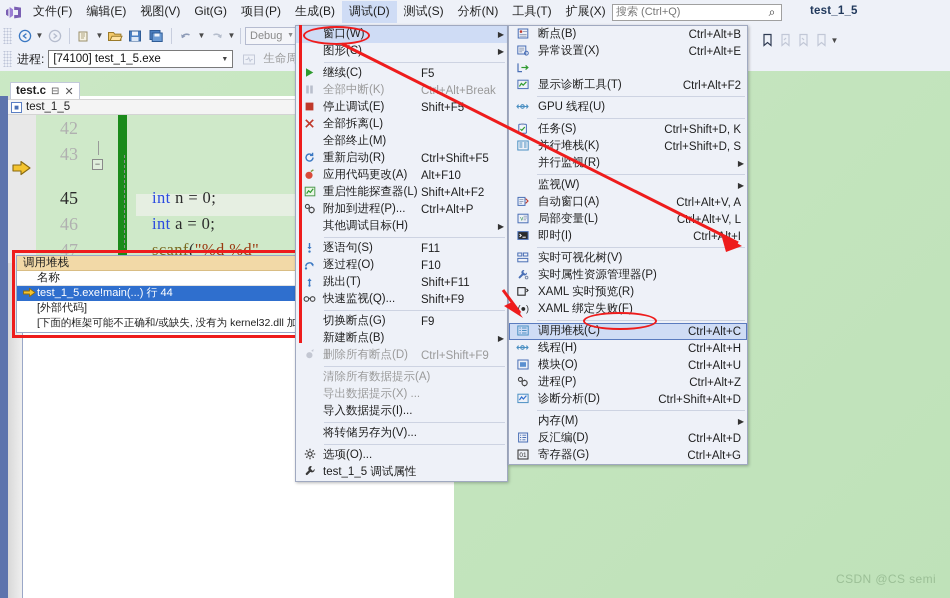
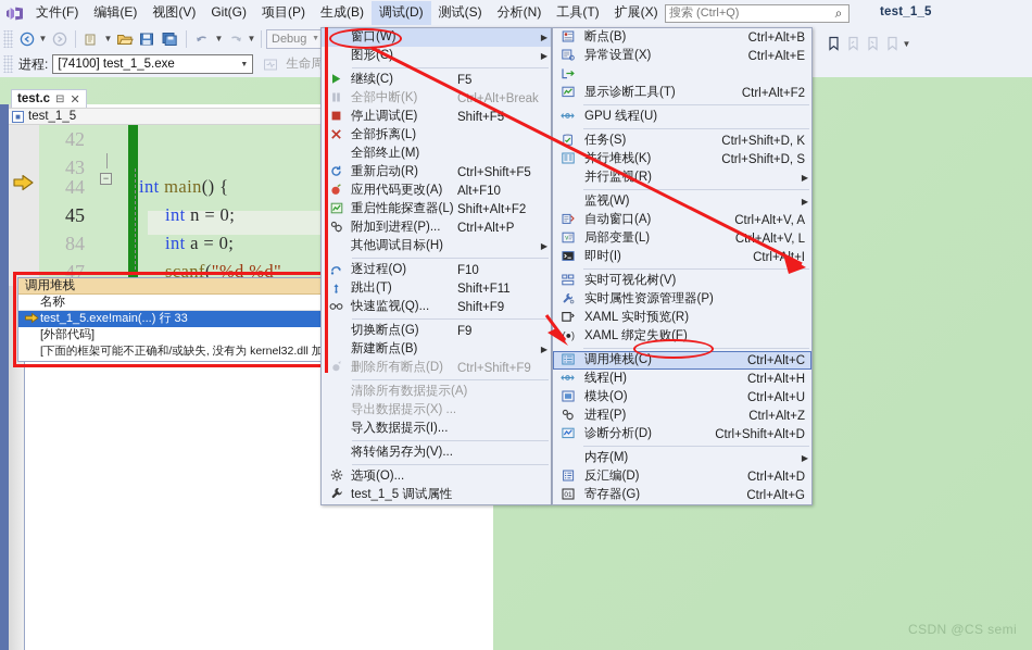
  文件(F)
  编辑(E)
  视图(V)
  Git(G)
  项目(P)
  生成(B)
  调试(D)
  测试(S)
  分析(N)
  工具(T)
  扩展(X)
  搜索 (Ctrl+Q)
  ⌕
  test_1_5
  ▼
  ▼
  ▼
  ▼
  Debug
  进程:
  [74100] test_1_5.exe
  ▼
  test.c
  ⊟
  ✕
  ■
  test_1_5
  −
  42
  43
+ 44
+ int main() {
  45
  int n = 0;
- 46
+ 84
  int a = 0;
  47
  scanf("%d %d"
  调用堆栈
  名称
- test_1_5.exe!main(...) 行 44
+ test_1_5.exe!main(...) 行 33
  [外部代码]
  [下面的框架可能不正确和/或缺失, 没有为 kernel32.dll 加
  窗口(W)
  ▶
  图形()
  ▶
  继续(C)
  F5
  全部中断(K)
  Ct+Alt+Break
  停止调试(E)
  Shift+F5
  全部拆离(L)
  全部终止(M)
  重新启动(R)
  Ctrl+Shift+F5
  应用代码更改(A)
  Alt+F10
  重启性能探查器(L)
  Shift+Alt+F2
  附加到进程(P)...
  Ctrl+Alt+P
  其他调试目标(H)
  ▶
- 逐语句(S)
- F11
  逐过程(O)
  F10
  跳出(T)
  Shift+F11
  快速监视(Q)...
  Shift+F9
  切换断点(G)
  F9
  新建断点(B)
  ▶
  删除所有断点(D)
  Ctrl+Shift+F9
  清除所有数据提示(A)
  导出数据提示(X) ...
  导入数据提示(I)...
  将转储另存为(V)...
  选项(O)...
  test_1_5 调试属性
  断点(B)
  Ctrl+Alt+B
  异常设置(X)
  Ctrl+Alt+E
  显示诊断工具(T)
  Ctrl+Alt+F2
  GPU 线程(U)
  任务(S)
  Ctrl+Shift+D, K
  行堆栈(K)
  Ctrl+Shift+D, S
  并行监(R)
  ▶
  监视(W)
  ▶
  自动窗口(A)
  Ctrl+Alt+V, A
  局部变量(L)
  Ct+Alt+V, L
  即时(I)
  Ctrl+At+I
  实时可视化树(V)
  实时属性资源管理器(P)
  XAML 实时预览(R)
  (●)
  XAML 绑定失败(F)
  调用堆栈(C)
  Ctrl+Alt+C
  线程(H)
  Ctrl+Alt+H
  模块(O)
  Ctrl+Alt+U
  进程(P)
  Ctrl+Alt+Z
  诊断分析(D)
  Ctrl+Shift+Alt+D
  内存(M)
  ▶
  反汇编(D)
  Ctrl+Alt+D
  寄存器(G)
  Ctrl+Alt+G
  CSDN @CS semi
